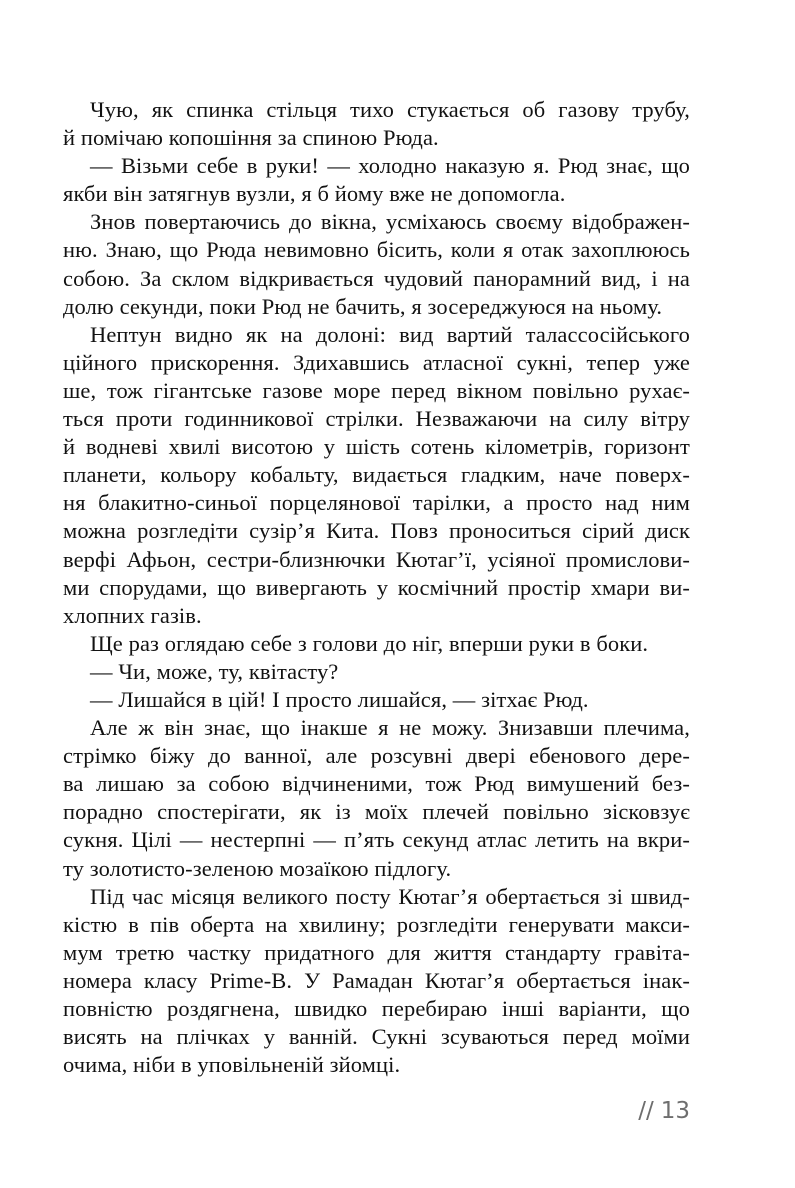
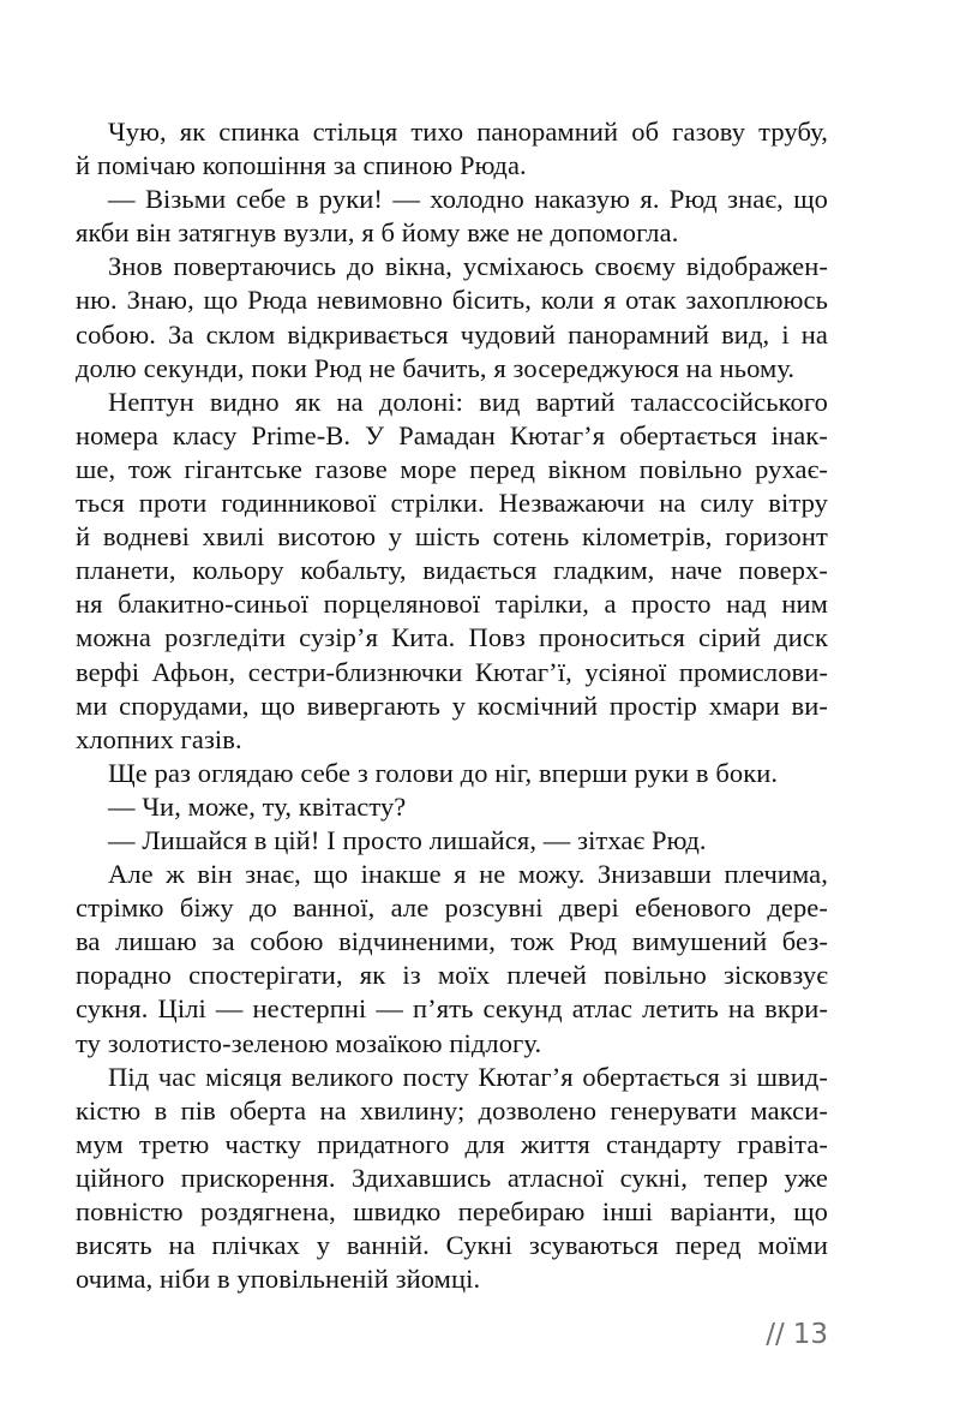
- Чую, як спинка стільця тихо стукається об газову трубу,
+ Чую, як спинка стільця тихо панорамний об газову трубу,
  й помічаю копошіння за спиною Рюда.
  — Візьми себе в руки! — холодно наказую я. Рюд знає, що
  якби він затягнув вузли, я б йому вже не допомогла.
  Знов повертаючись до вікна, усміхаюсь своєму відображен-
  ню. Знаю, що Рюда невимовно бісить, коли я отак захоплююсь
  собою. За склом відкривається чудовий панорамний вид, і на
  долю секунди, поки Рюд не бачить, я зосереджуюся на ньому.
  Нептун видно як на долоні: вид вартий талассосійського
- ційного прискорення. Здихавшись атласної сукні, тепер уже
+ номера класу Prime-B. У Рамадан Кютаг’я обертається інак-
  ше, тож гігантське газове море перед вікном повільно рухає-
  ться проти годинникової стрілки. Незважаючи на силу вітру
  й водневі хвилі висотою у шість сотень кілометрів, горизонт
  планети, кольору кобальту, видається гладким, наче поверх-
  ня блакитно-синьої порцелянової тарілки, а просто над ним
  можна розгледіти сузір’я Кита. Повз проноситься сірий диск
  верфі Афьон, сестри-близнючки Кютаг’ї, усіяної промислови-
  ми спорудами, що вивергають у космічний простір хмари ви-
  хлопних газів.
  Ще раз оглядаю себе з голови до ніг, вперши руки в боки.
  — Чи, може, ту, квітасту?
  — Лишайся в цій! І просто лишайся, — зітхає Рюд.
  Але ж він знає, що інакше я не можу. Знизавши плечима,
  стрімко біжу до ванної, але розсувні двері ебенового дере-
  ва лишаю за собою відчиненими, тож Рюд вимушений без-
  порадно спостерігати, як із моїх плечей повільно зісковзує
  сукня. Цілі — нестерпні — п’ять секунд атлас летить на вкри-
  ту золотисто-зеленою мозаїкою підлогу.
  Під час місяця великого посту Кютаг’я обертається зі швид-
- кістю в пів оберта на хвилину; розгледіти генерувати макси-
+ кістю в пів оберта на хвилину; дозволено генерувати макси-
  мум третю частку придатного для життя стандарту гравіта-
- номера класу Prime-B. У Рамадан Кютаг’я обертається інак-
+ ційного прискорення. Здихавшись атласної сукні, тепер уже
  повністю роздягнена, швидко перебираю інші варіанти, що
  висять на плічках у ванній. Сукні зсуваються перед моїми
  очима, ніби в уповільненій зйомці.
  // 13
